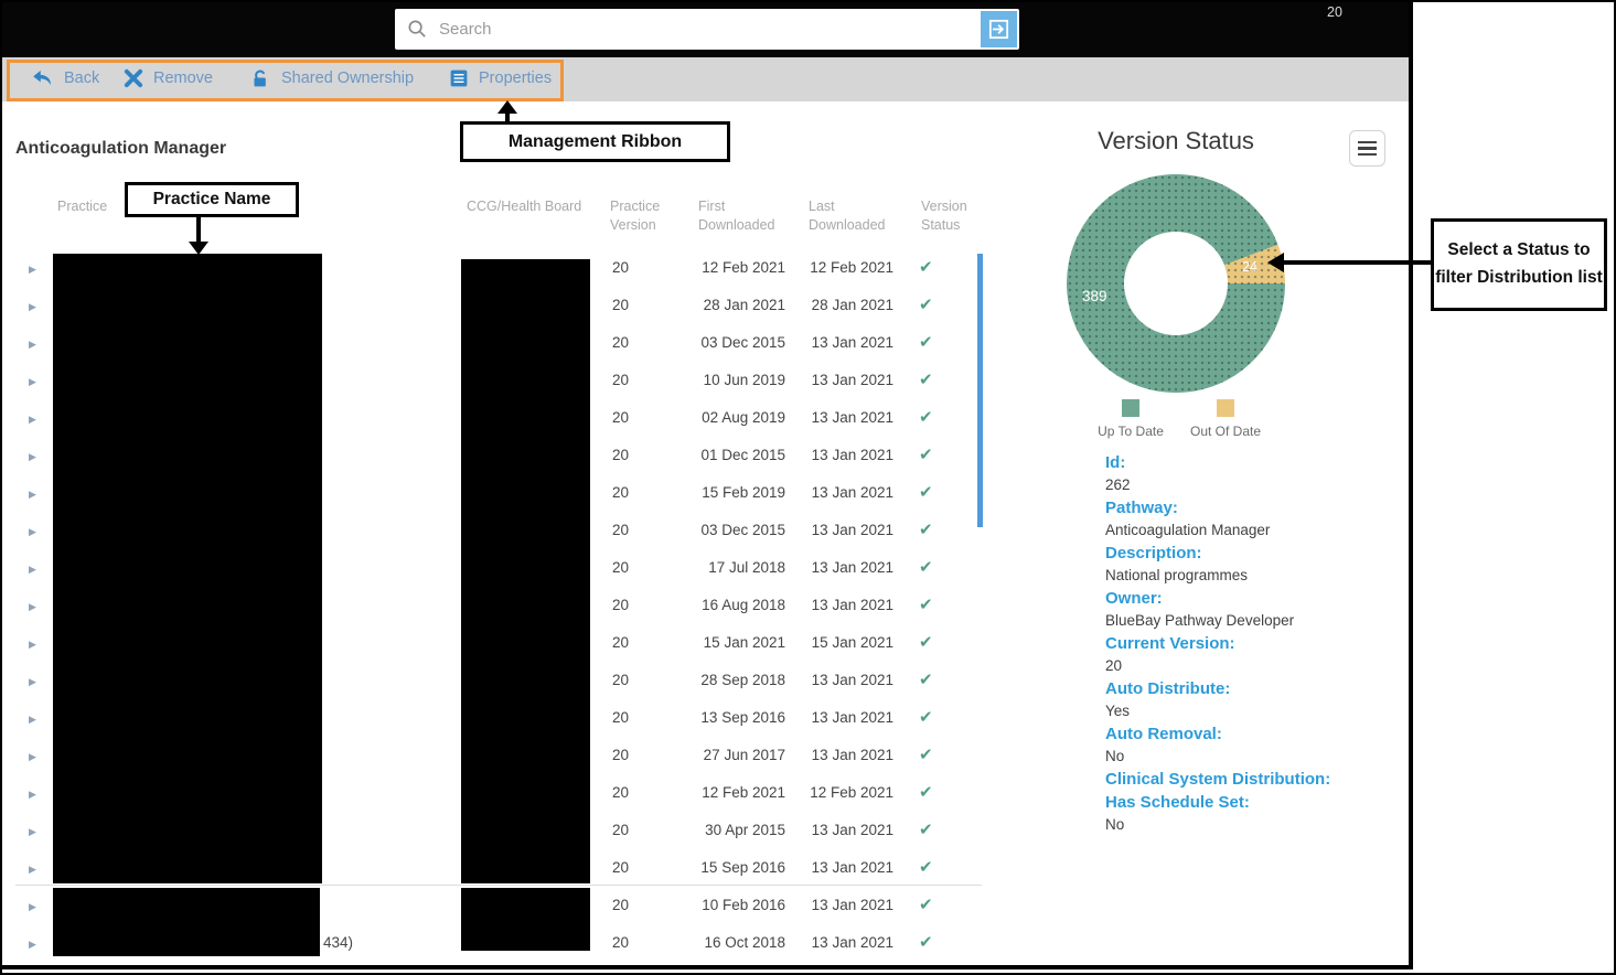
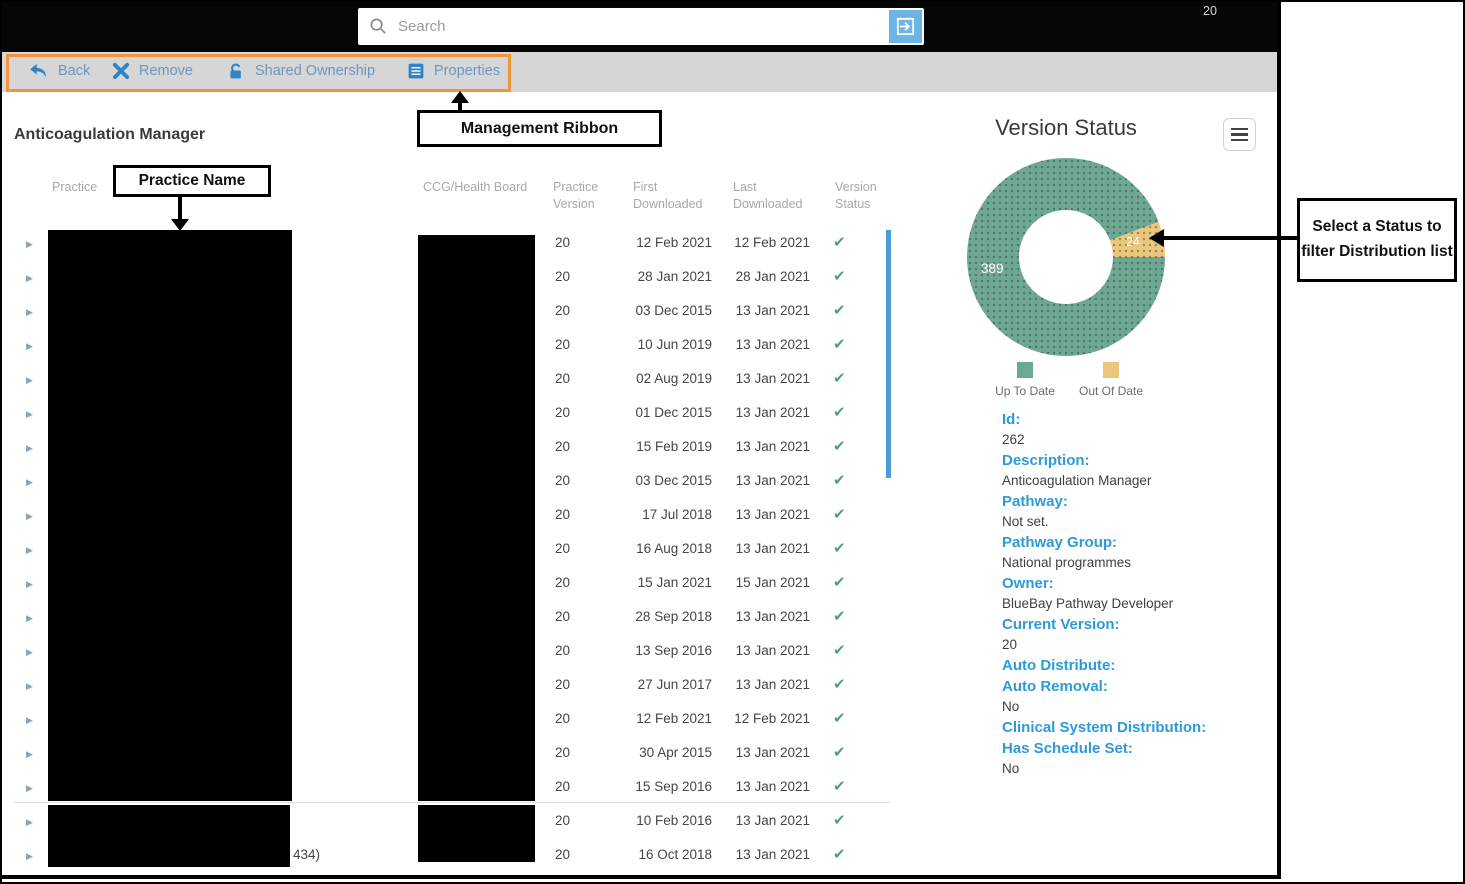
  Search
  20
  Back
  Remove
  Shared Ownership
  Properties
  Anticoagulation Manager
  Practice
  CCG/Health Board
  Practice Version
  First Downloaded
  Last Downloaded
  Version Status
  ▶
  20
  12 Feb 2021
  12 Feb 2021
  ✔
  ▶
  20
  28 Jan 2021
  28 Jan 2021
  ✔
  ▶
  20
  03 Dec 2015
  13 Jan 2021
  ✔
  ▶
  20
  10 Jun 2019
  13 Jan 2021
  ✔
  ▶
  20
  02 Aug 2019
  13 Jan 2021
  ✔
  ▶
  20
  01 Dec 2015
  13 Jan 2021
  ✔
  ▶
  20
  15 Feb 2019
  13 Jan 2021
  ✔
  ▶
  20
  03 Dec 2015
  13 Jan 2021
  ✔
  ▶
  20
  17 Jul 2018
  13 Jan 2021
  ✔
  ▶
  20
  16 Aug 2018
  13 Jan 2021
  ✔
  ▶
  20
  15 Jan 2021
  15 Jan 2021
  ✔
  ▶
  20
  28 Sep 2018
  13 Jan 2021
  ✔
  ▶
  20
  13 Sep 2016
  13 Jan 2021
  ✔
  ▶
  20
  27 Jun 2017
  13 Jan 2021
  ✔
  ▶
  20
  12 Feb 2021
  12 Feb 2021
  ✔
  ▶
  20
  30 Apr 2015
  13 Jan 2021
  ✔
  ▶
  20
  15 Sep 2016
  13 Jan 2021
  ✔
  ▶
  20
  10 Feb 2016
  13 Jan 2021
  ✔
  ▶
  434)
  20
  16 Oct 2018
  13 Jan 2021
  ✔
  Version Status
  389
  24
  Up To Date
  Out Of Date
  Id:
  262
- Pathway:
+ Description:
  Anticoagulation Manager
- Description:
+ Pathway:
+ Not set.
+ Pathway Group:
  National programmes
  Owner:
  BlueBay Pathway Developer
  Current Version:
  20
  Auto Distribute:
- Yes
  Auto Removal:
  No
  Clinical System Distribution:
  Has Schedule Set:
  No
  Practice Name
  Management Ribbon
  Select a Status to filter Distribution list
